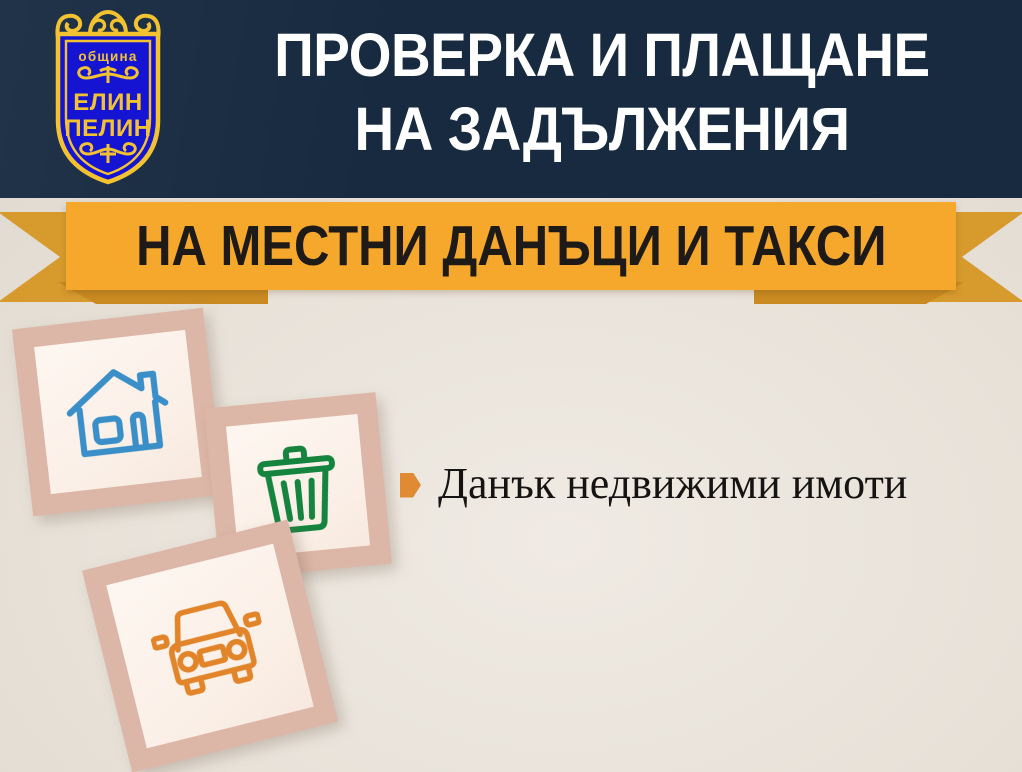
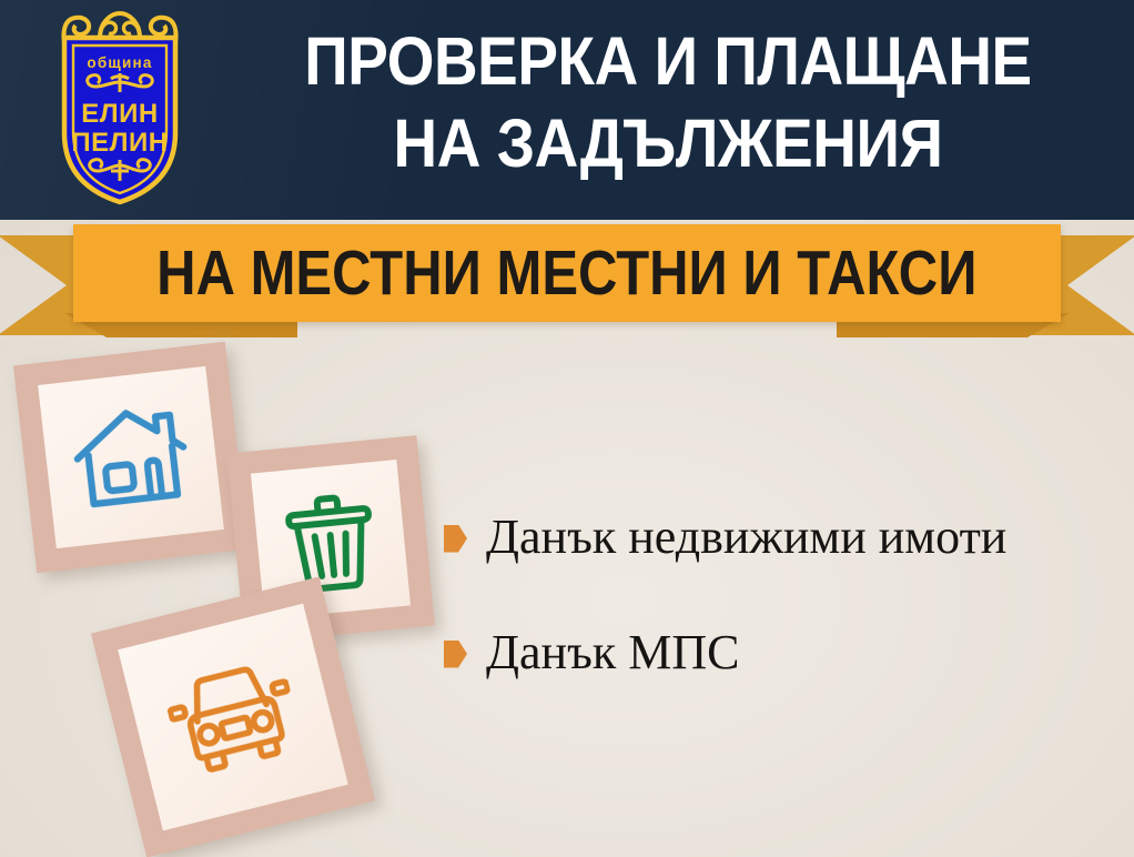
  община
  ЕЛИН
  ПЕЛИН
  ПРОВЕРКА И ПЛАЩАНЕ
  НА ЗАДЪЛЖЕНИЯ
- НА МЕСТНИ ДАНЪЦИ И ТАКСИ
+ НА МЕСТНИ МЕСТНИ И ТАКСИ
  Данък недвижими имоти
+ Данък МПС
